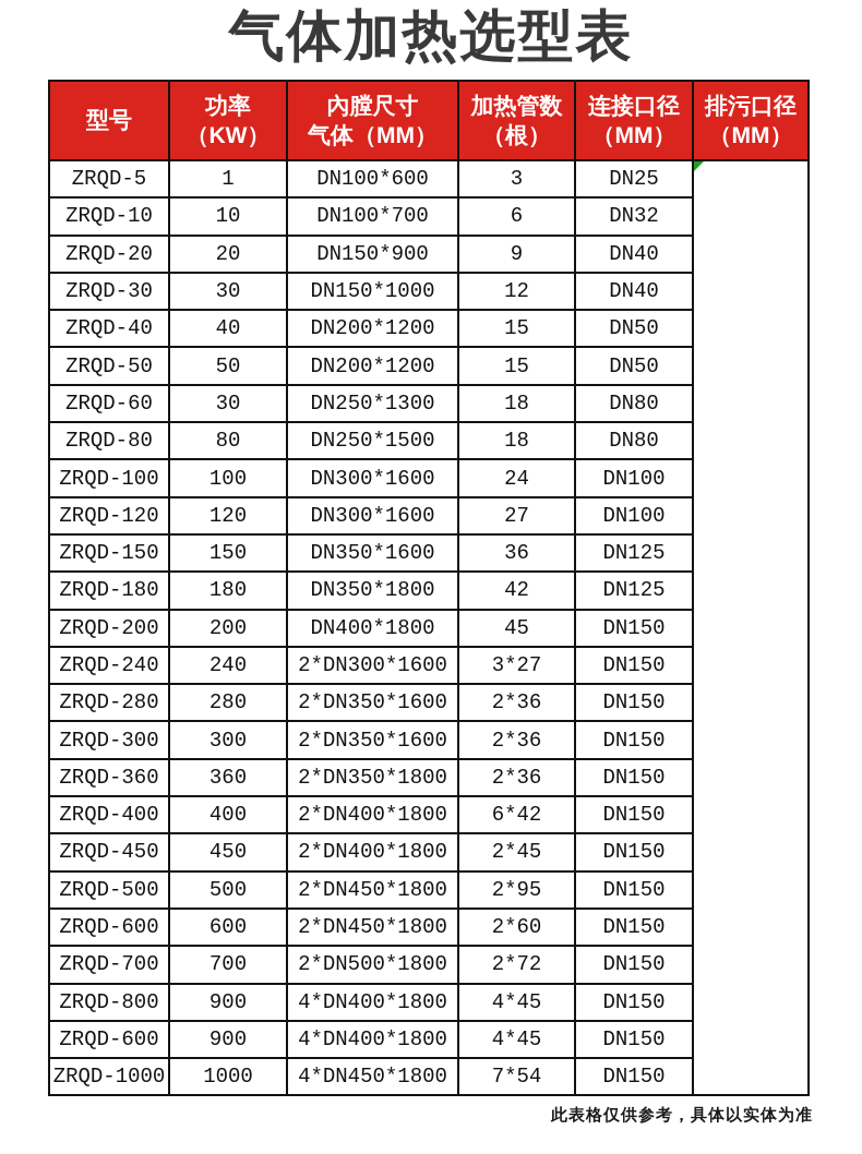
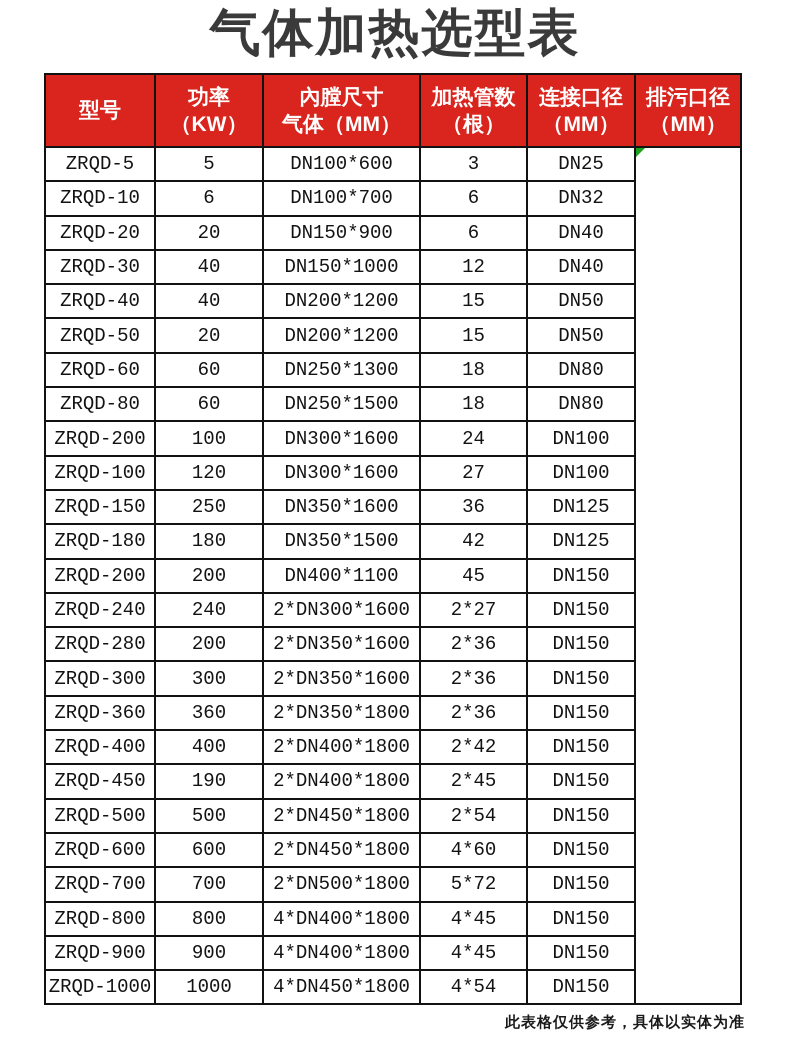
  气体加热选型表
  型号	功率（KW）	內膛尺寸气体（MM）	加热管数（根）	连接口径（MM）	排污口径（MM）
- ZRQD-5	1	DN100*600	3	DN25
+ ZRQD-5	5	DN100*600	3	DN25
- ZRQD-10	10	DN100*700	6	DN32
+ ZRQD-10	6	DN100*700	6	DN32
- ZRQD-20	20	DN150*900	9	DN40
+ ZRQD-20	20	DN150*900	6	DN40
- ZRQD-30	30	DN150*1000	12	DN40
+ ZRQD-30	40	DN150*1000	12	DN40
  ZRQD-40	40	DN200*1200	15	DN50
- ZRQD-50	50	DN200*1200	15	DN50
+ ZRQD-50	20	DN200*1200	15	DN50
- ZRQD-60	30	DN250*1300	18	DN80
+ ZRQD-60	60	DN250*1300	18	DN80
- ZRQD-80	80	DN250*1500	18	DN80
+ ZRQD-80	60	DN250*1500	18	DN80
- ZRQD-100	100	DN300*1600	24	DN100
+ ZRQD-200	100	DN300*1600	24	DN100
- ZRQD-120	120	DN300*1600	27	DN100
+ ZRQD-100	120	DN300*1600	27	DN100
- ZRQD-150	150	DN350*1600	36	DN125
+ ZRQD-150	250	DN350*1600	36	DN125
- ZRQD-180	180	DN350*1800	42	DN125
+ ZRQD-180	180	DN350*1500	42	DN125
- ZRQD-200	200	DN400*1800	45	DN150
+ ZRQD-200	200	DN400*1100	45	DN150
- ZRQD-240	240	2*DN300*1600	3*27	DN150
+ ZRQD-240	240	2*DN300*1600	2*27	DN150
- ZRQD-280	280	2*DN350*1600	2*36	DN150
+ ZRQD-280	200	2*DN350*1600	2*36	DN150
  ZRQD-300	300	2*DN350*1600	2*36	DN150
  ZRQD-360	360	2*DN350*1800	2*36	DN150
- ZRQD-400	400	2*DN400*1800	6*42	DN150
+ ZRQD-400	400	2*DN400*1800	2*42	DN150
- ZRQD-450	450	2*DN400*1800	2*45	DN150
+ ZRQD-450	190	2*DN400*1800	2*45	DN150
- ZRQD-500	500	2*DN450*1800	2*95	DN150
+ ZRQD-500	500	2*DN450*1800	2*54	DN150
- ZRQD-600	600	2*DN450*1800	2*60	DN150
+ ZRQD-600	600	2*DN450*1800	4*60	DN150
- ZRQD-700	700	2*DN500*1800	2*72	DN150
+ ZRQD-700	700	2*DN500*1800	5*72	DN150
- ZRQD-800	900	4*DN400*1800	4*45	DN150
+ ZRQD-800	800	4*DN400*1800	4*45	DN150
- ZRQD-600	900	4*DN400*1800	4*45	DN150
+ ZRQD-900	900	4*DN400*1800	4*45	DN150
- ZRQD-1000	1000	4*DN450*1800	7*54	DN150
+ ZRQD-1000	1000	4*DN450*1800	4*54	DN150
  此表格仅供参考，具体以实体为准
